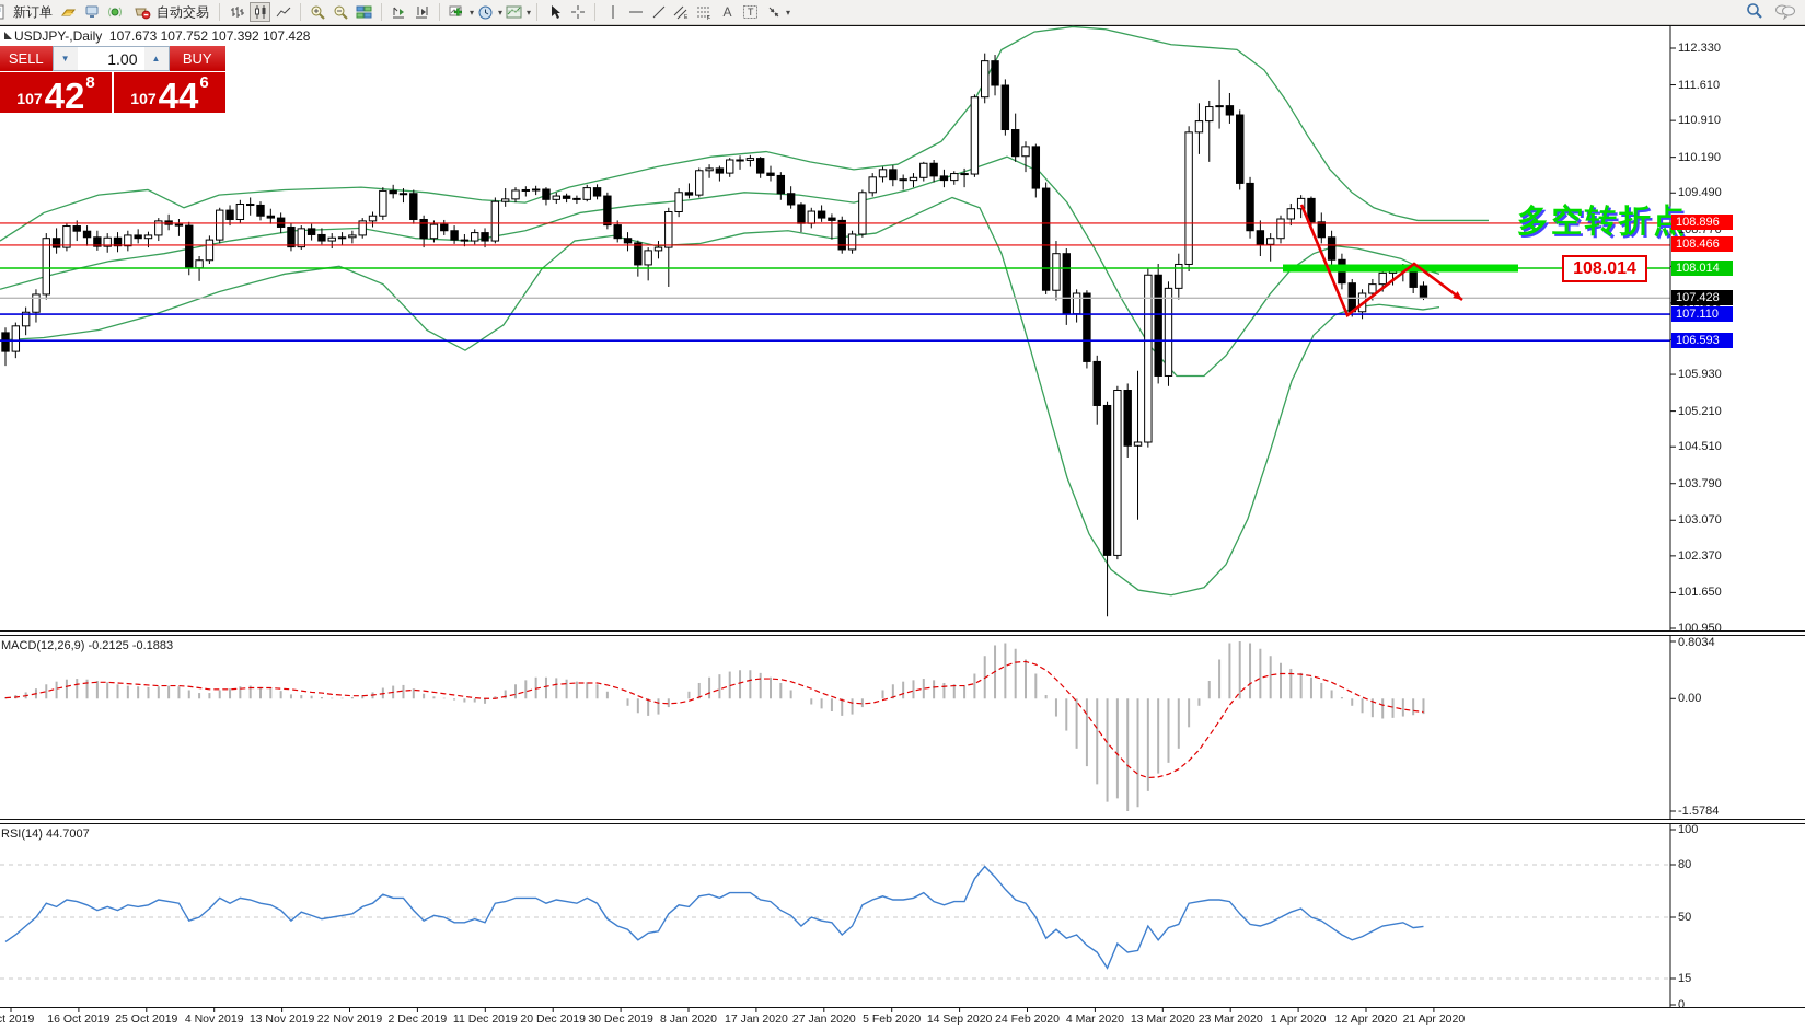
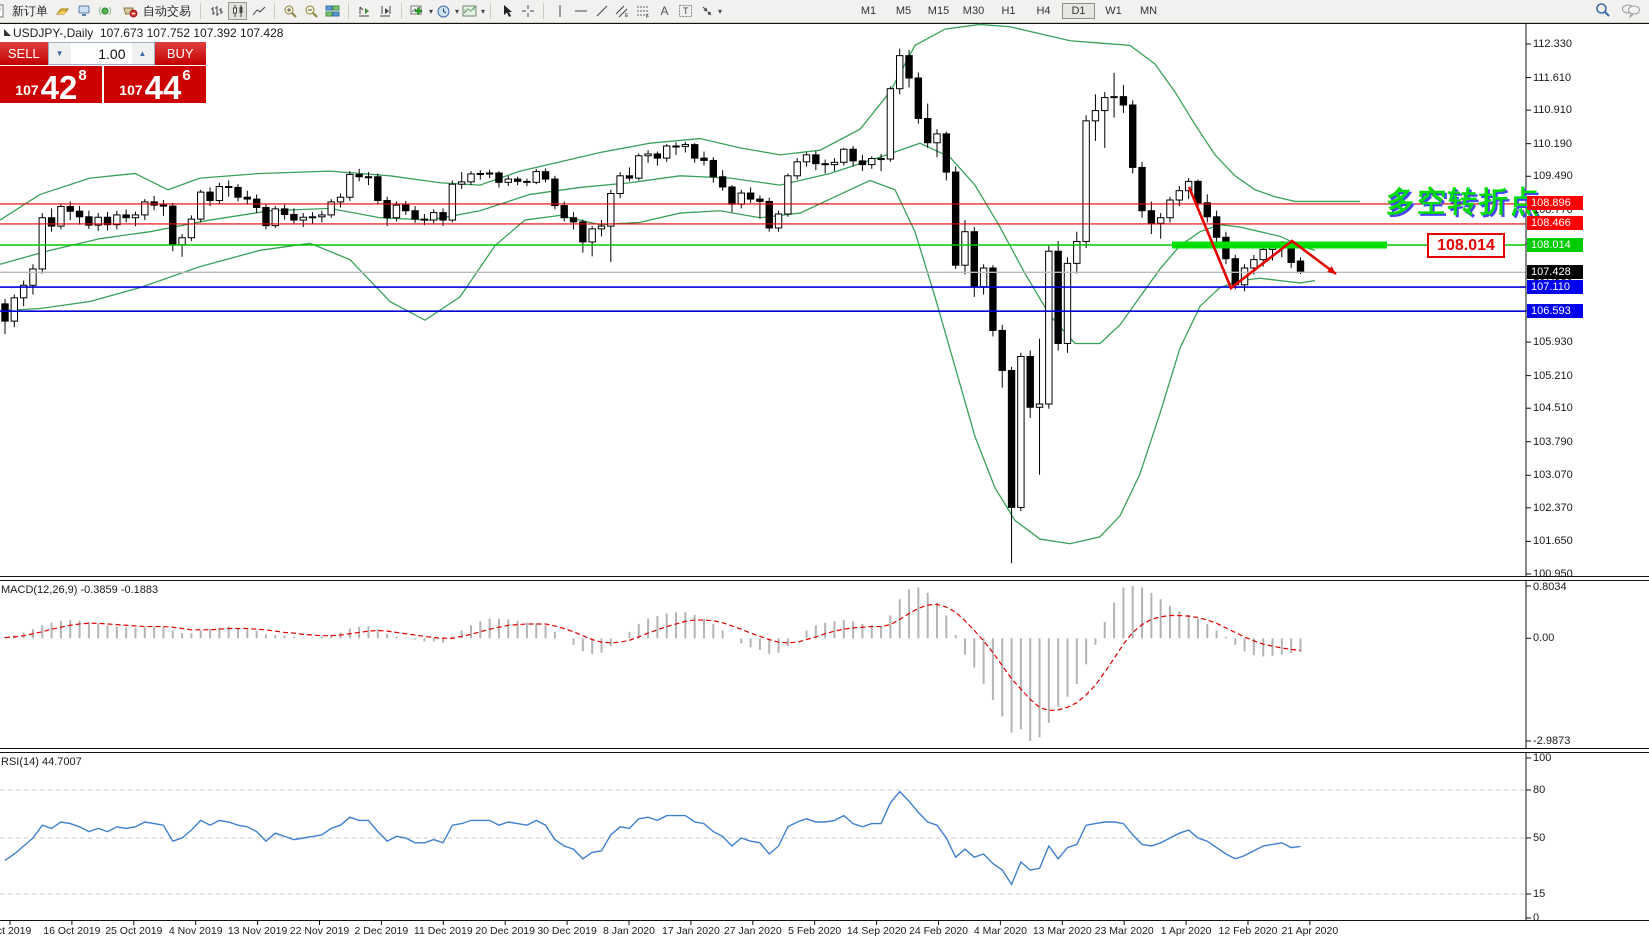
  新订单
  自动交易
  ▾
  ▾
  ▾
  A
  T
  ▾
+ M1
+ M5
+ M15
+ M30
+ H1
+ H4
+ D1
+ W1
+ MN
  USDJPY-,Daily 107.673 107.752 107.392 107.428
- MACD(12,26,9) -0.2125 -0.1883
+ MACD(12,26,9) -0.3859 -0.1883
  RSI(14) 44.7007
  多空转折点
  108.014
  SELL
  ▼
  1.00
  ▲
  BUY
  107
  42
  8
  107
  44
  6
  112.330
  111.610
  110.910
  110.190
  109.490
  105.930
  105.210
  104.510
  103.790
  103.070
  102.370
  101.650
  100.950
  0.8034
  0.00
- -1.5784
+ -2.9873
  100
  80
  50
  15
  0
  108.896
  108.466
  108.014
  107.428
  107.110
  106.593
  t 2019
  16 Oct 2019
  25 Oct 2019
  4 Nov 2019
  13 Nov 2019
  22 Nov 2019
  2 Dec 2019
  11 Dec 2019
  20 Dec 2019
  30 Dec 2019
  8 Jan 2020
  17 Jan 2020
  27 Jan 2020
  5 Feb 2020
  14 Sep 2020
  24 Feb 2020
  4 Mar 2020
  13 Mar 2020
  23 Mar 2020
  1 Apr 2020
- 12 Apr 2020
+ 12 Feb 2020
  21 Apr 2020
